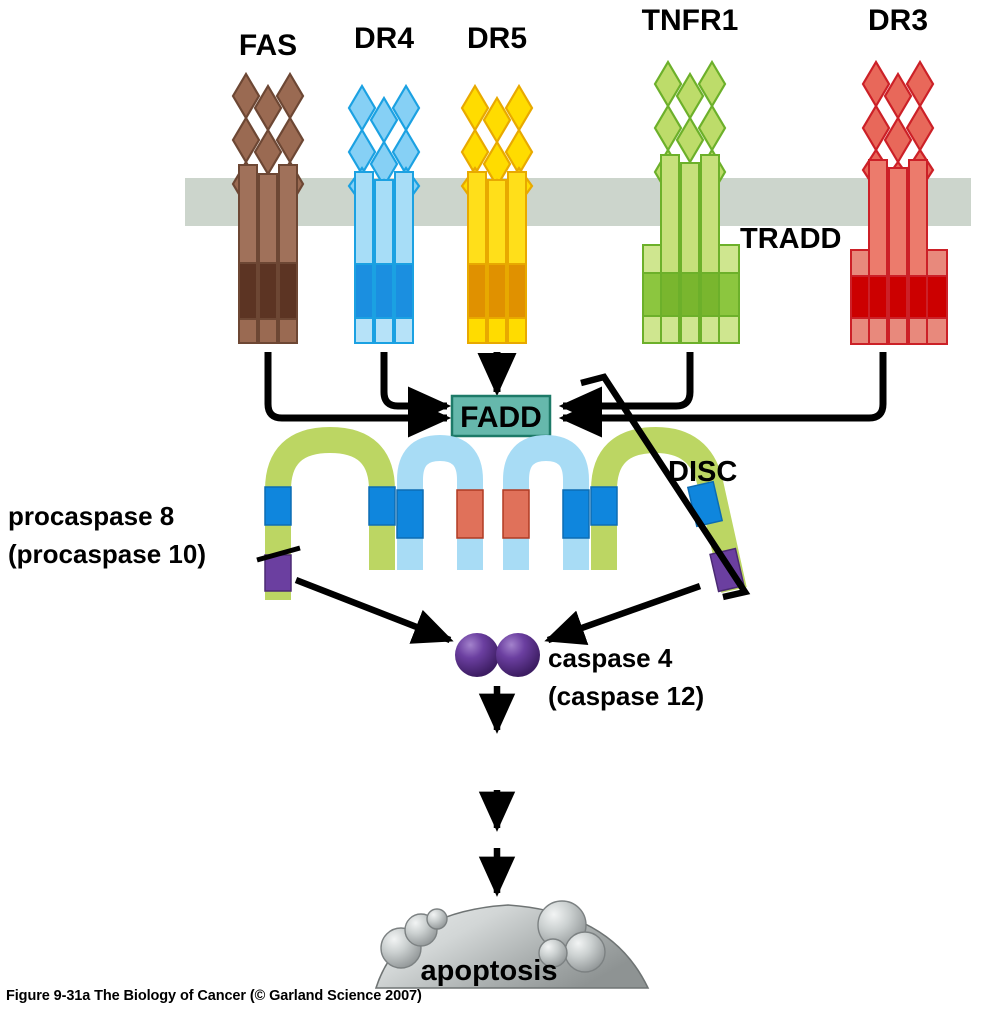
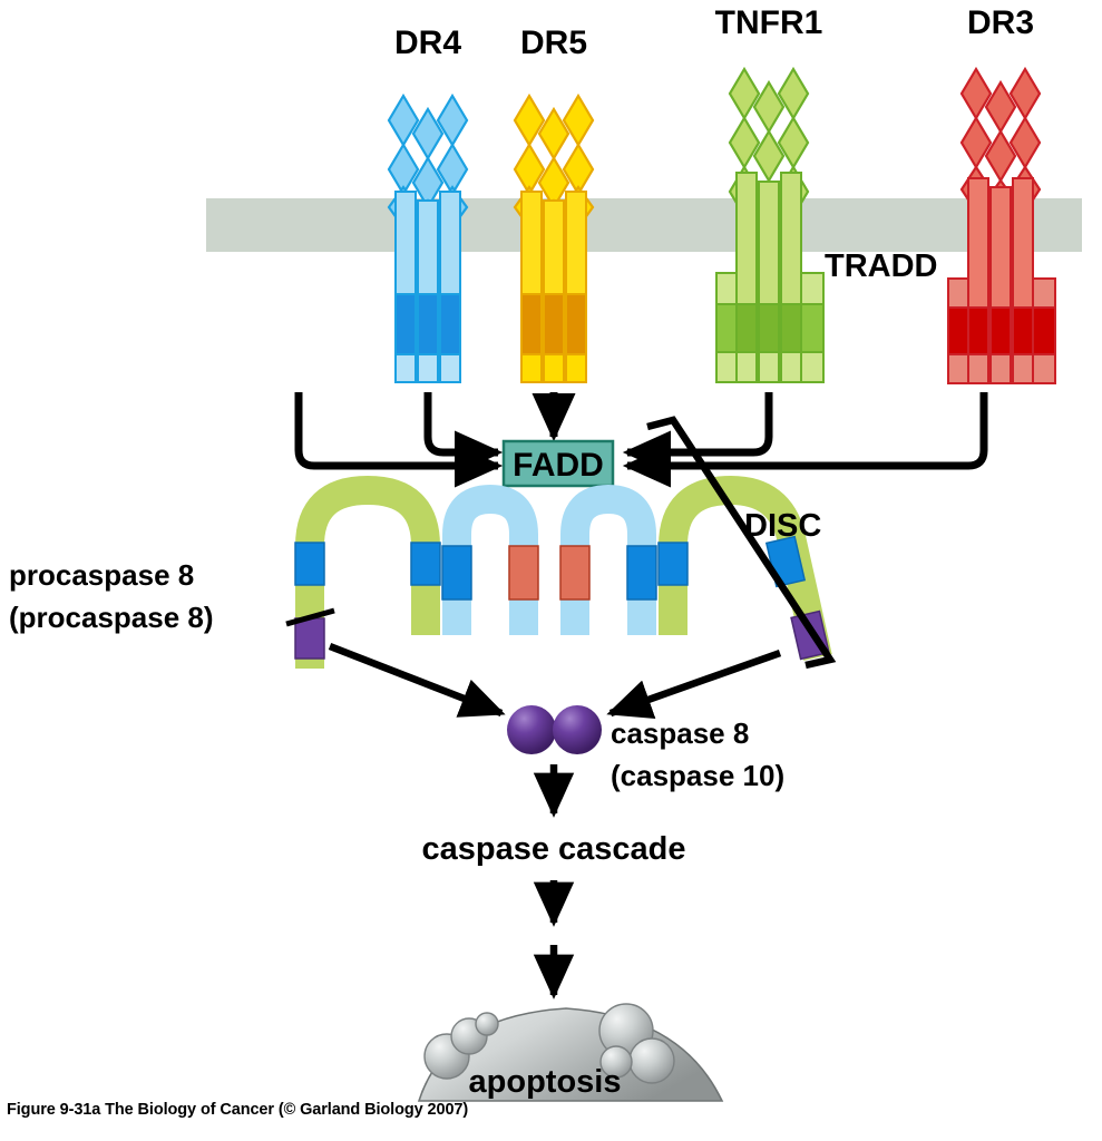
- FAS
  DR4
  DR5
  TNFR1
  DR3
  TRADD
  FADD
  DISC
  procaspase 8
- (procaspase 10)
+ (procaspase 8)
- caspase 4
+ caspase 8
- (caspase 12)
+ (caspase 10)
+ caspase cascade
  apoptosis
- Figure 9-31a The Biology of Cancer (© Garland Science 2007)
+ Figure 9-31a The Biology of Cancer (© Garland Biology 2007)
